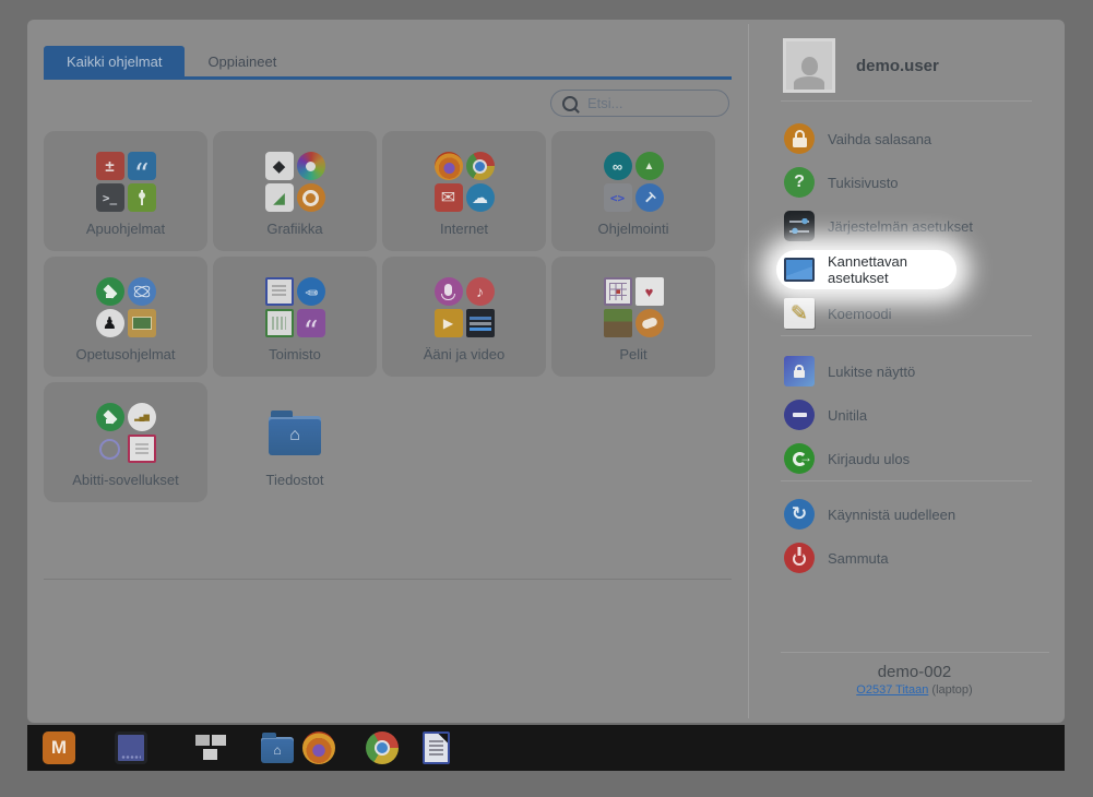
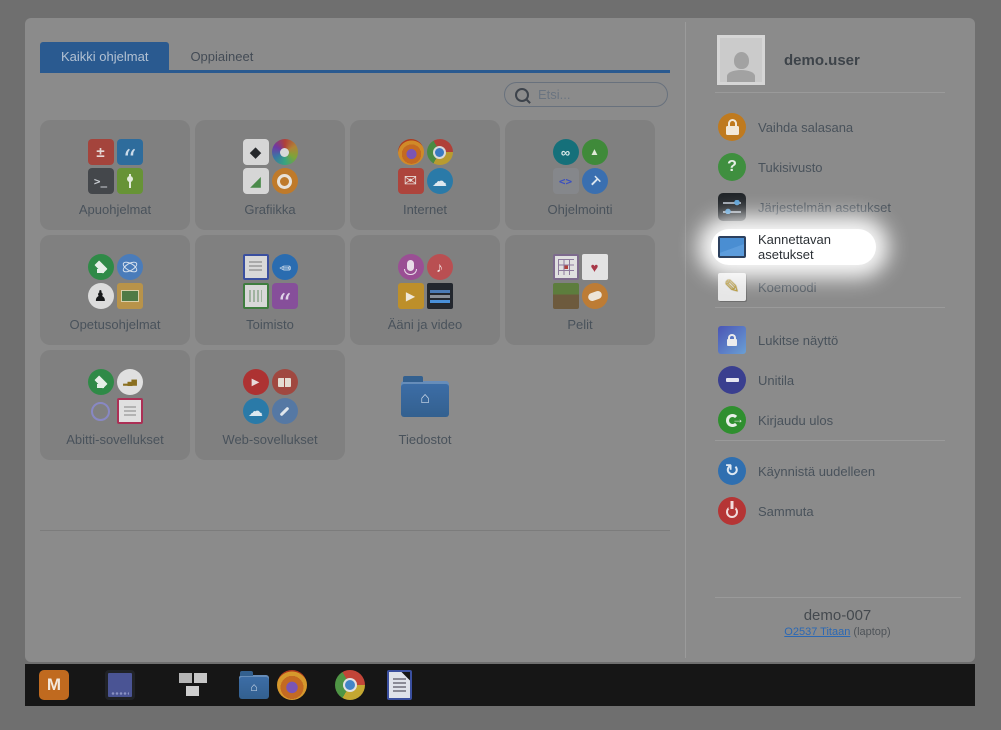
  Kaikki ohjelmat
  Oppiaineet
  Etsi...
  Apuohjelmat
  Grafiikka
  Internet
  Ohjelmointi
  Opetusohjelmat
  Toimisto
  Ääni ja video
  Pelit
  Abitti-sovellukset
+ Web-sovellukset
  Tiedostot
  demo.user
  Vaihda salasana
  Tukisivusto
  Järjestelmän asetukset
  Kannettavan asetukset
  Koemoodi
  Lukitse näyttö
  Unitila
  Kirjaudu ulos
  Käynnistä uudelleen
  Sammuta
- demo-002
+ demo-007
  O2537 Titaan (laptop)
  M
